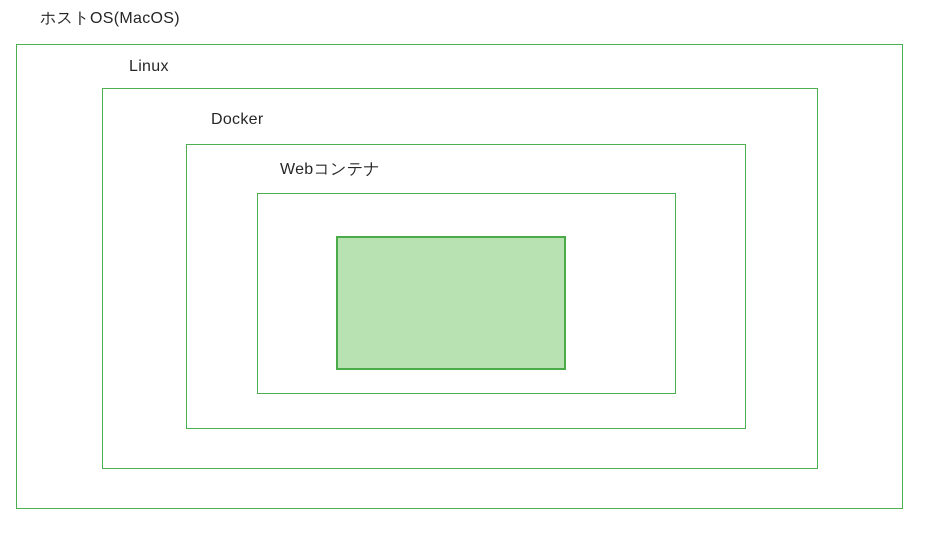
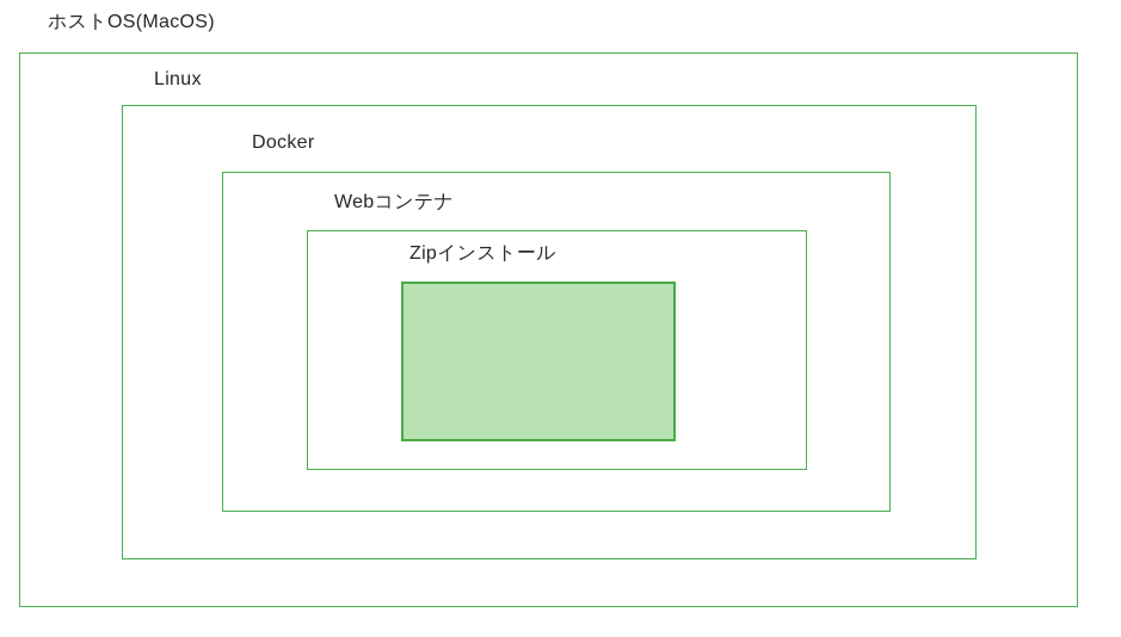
  ホストOS(MacOS)
  Linux
  Docker
  Webコンテナ
+ Zipインストール
